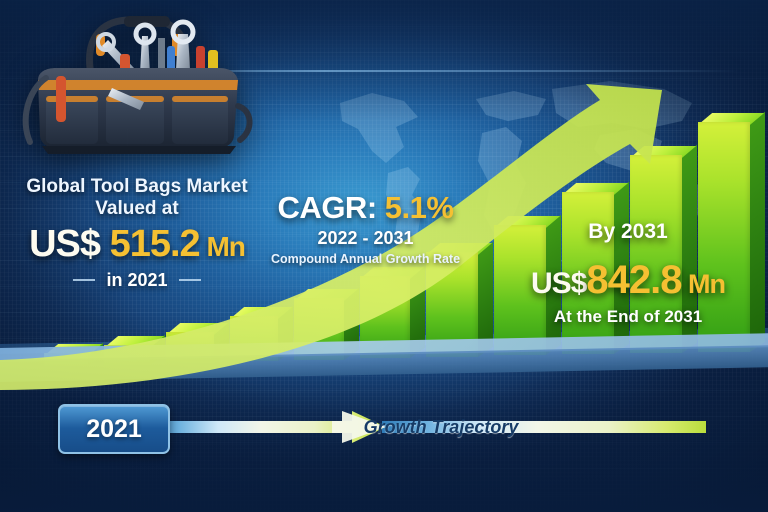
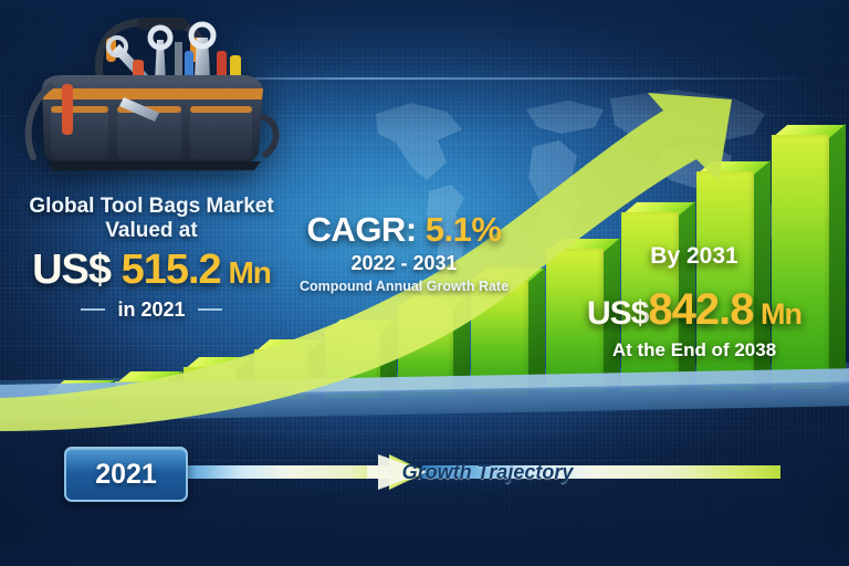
  Global Tool Bags Market
  Valued at
  US$ 515.2 Mn
  in 2021
  CAGR: 5.1%
  2022 - 2031
  Compound Annual Growth Rate
  By 2031
  US$842.8 Mn
- At the End of 2031
+ At the End of 2038
  Growth Trajectory
  2021
